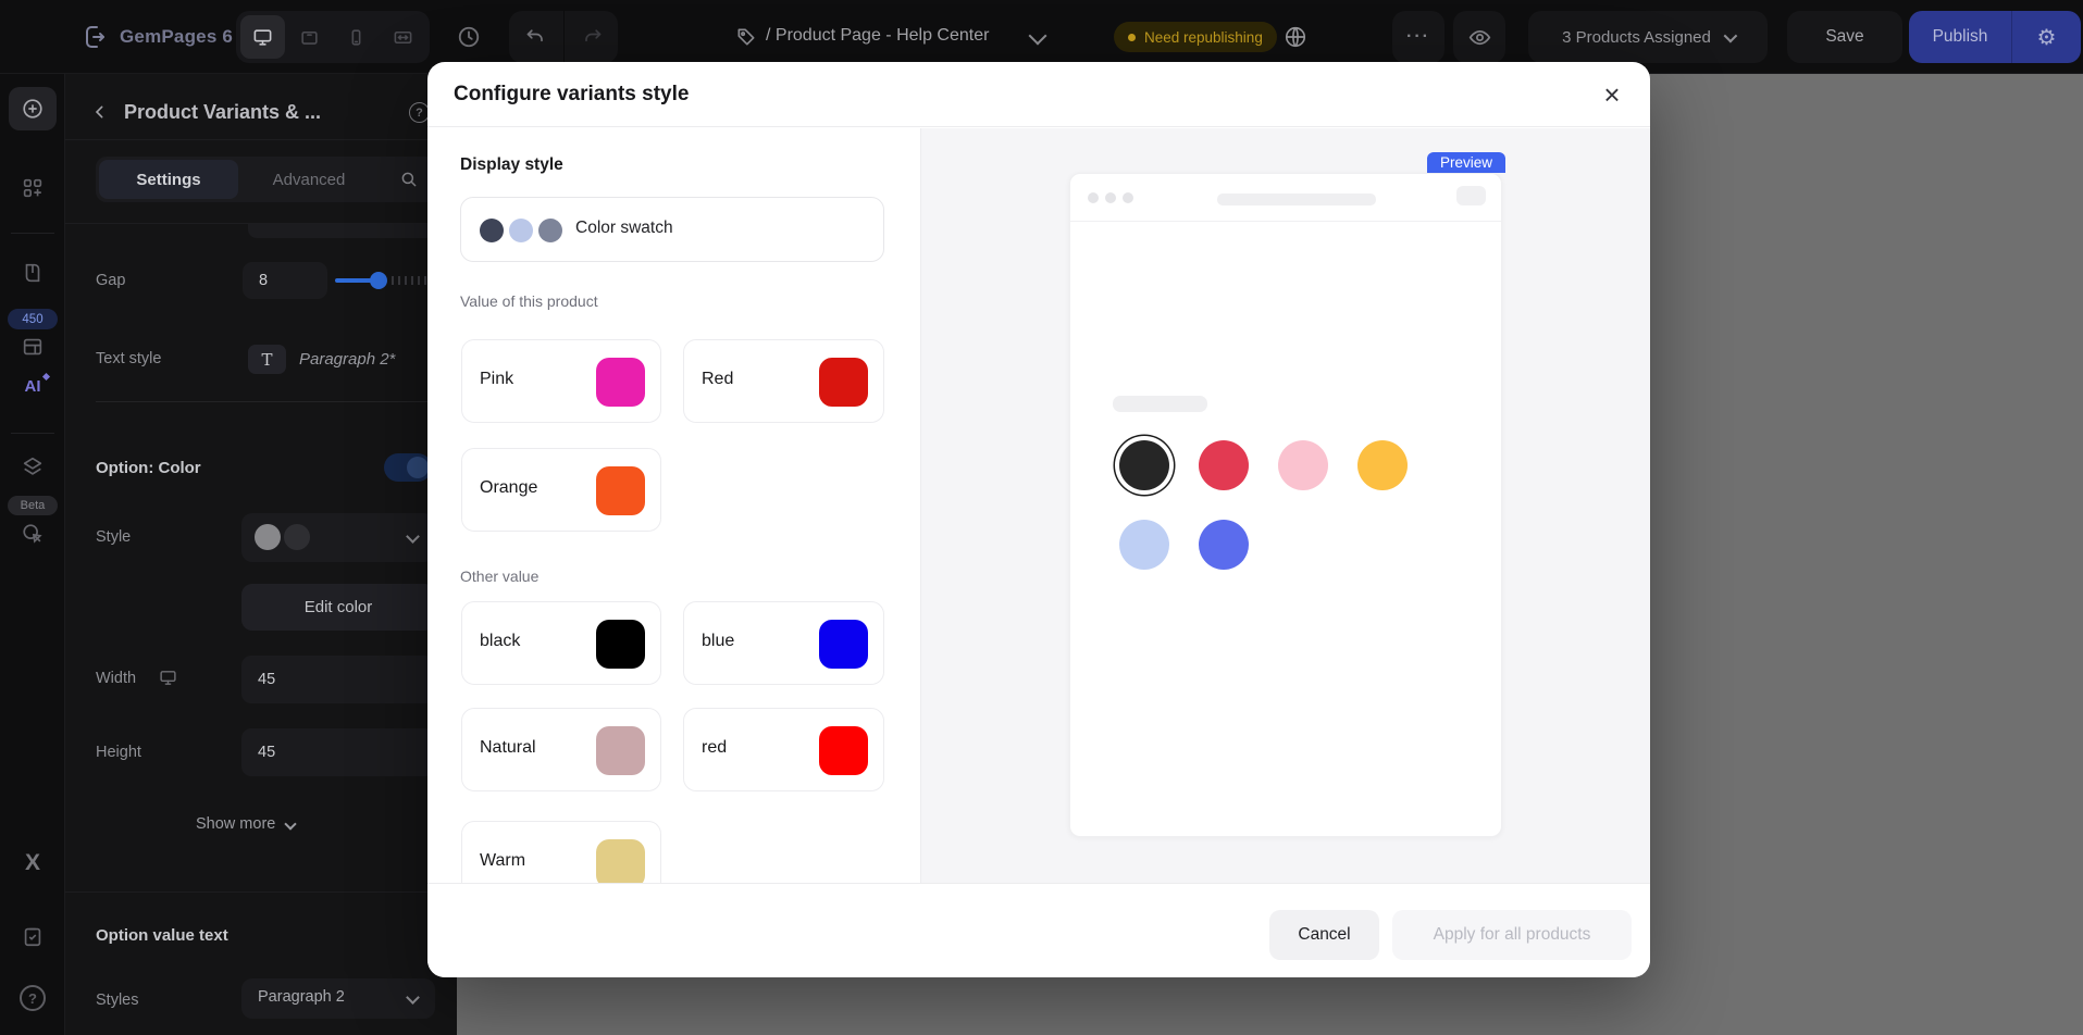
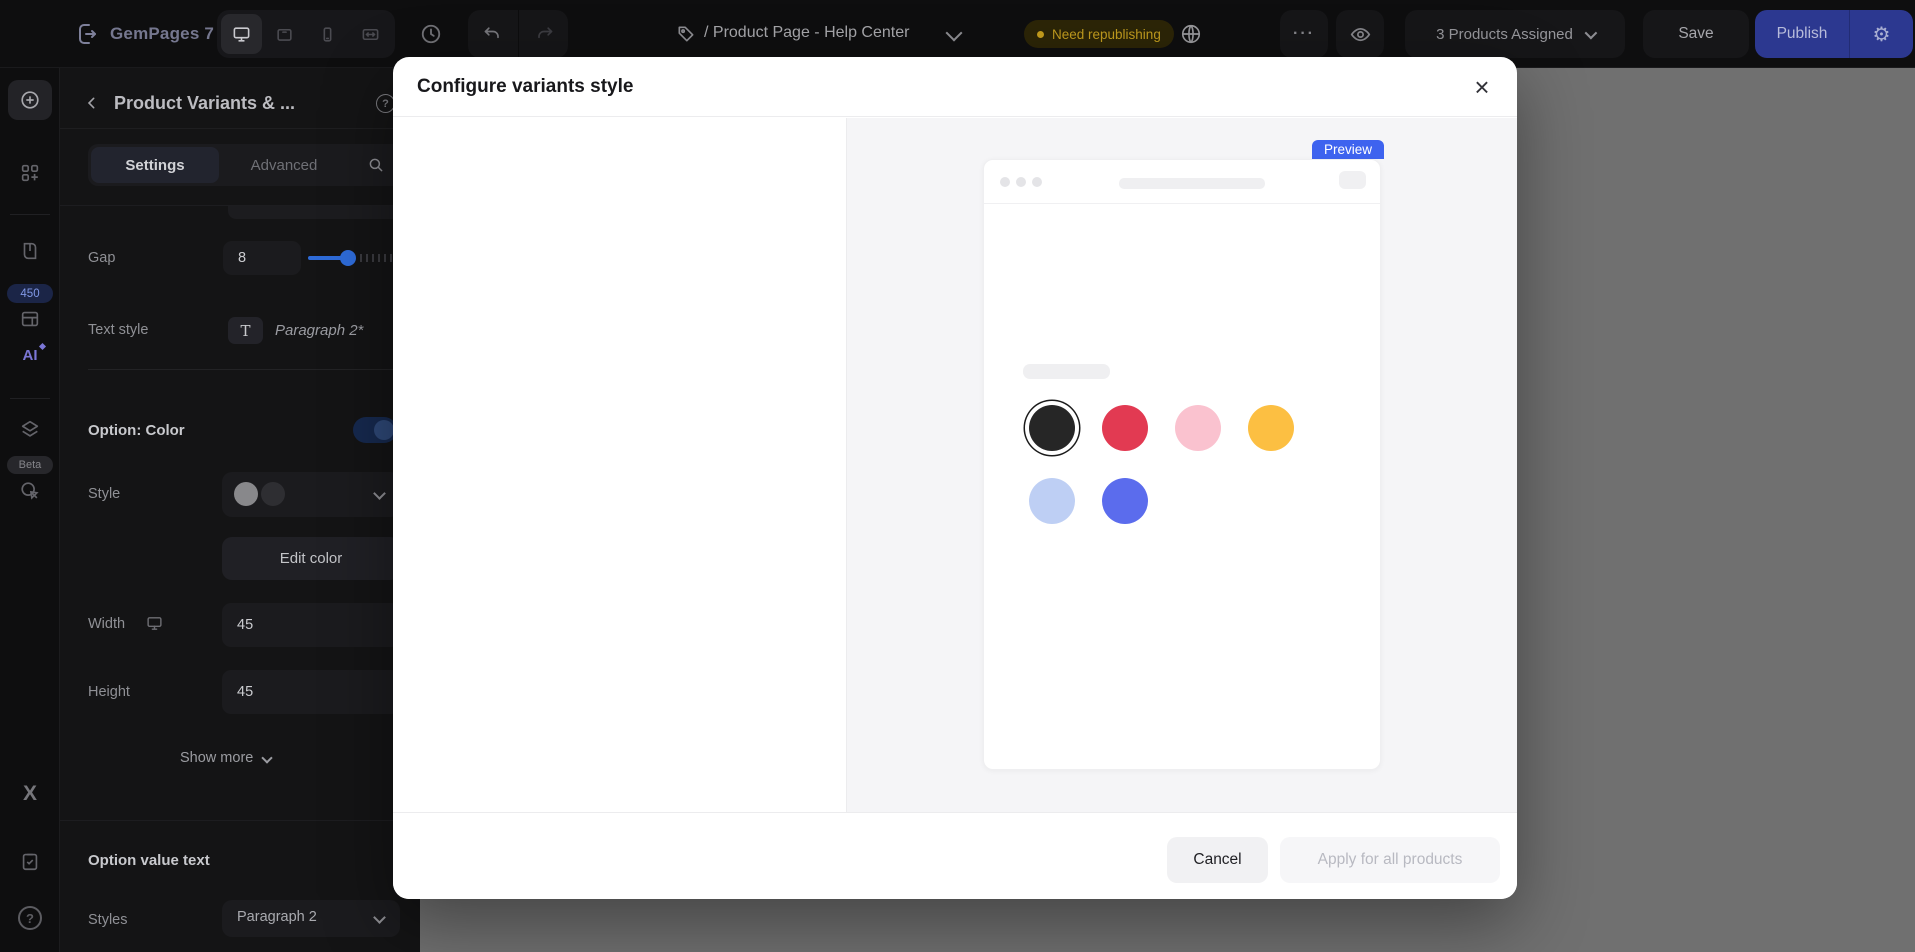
- GemPages 6
+ GemPages 7
  / Product Page - Help Center
  Need republishing
  ···
  3 Products Assigned
  Save
  Publish
  ⚙
  450
  AI
  Beta
  X
  ?
  Product Variants & ...
  ?
  Settings
  Advanced
  Gap
  8
  Text style
  T
  Paragraph 2*
  Option: Color
  Style
  Edit color
  Width
  45
  Height
  45
  Show more
  Option value text
  Styles
  Paragraph 2
  Configure variants style
  ×
- Display style
- Color swatch
- Value of this product
- Pink
- Red
- Orange
- Other value
- black
- blue
- Natural
- red
- Warm
  Preview
  Cancel
  Apply for all products
